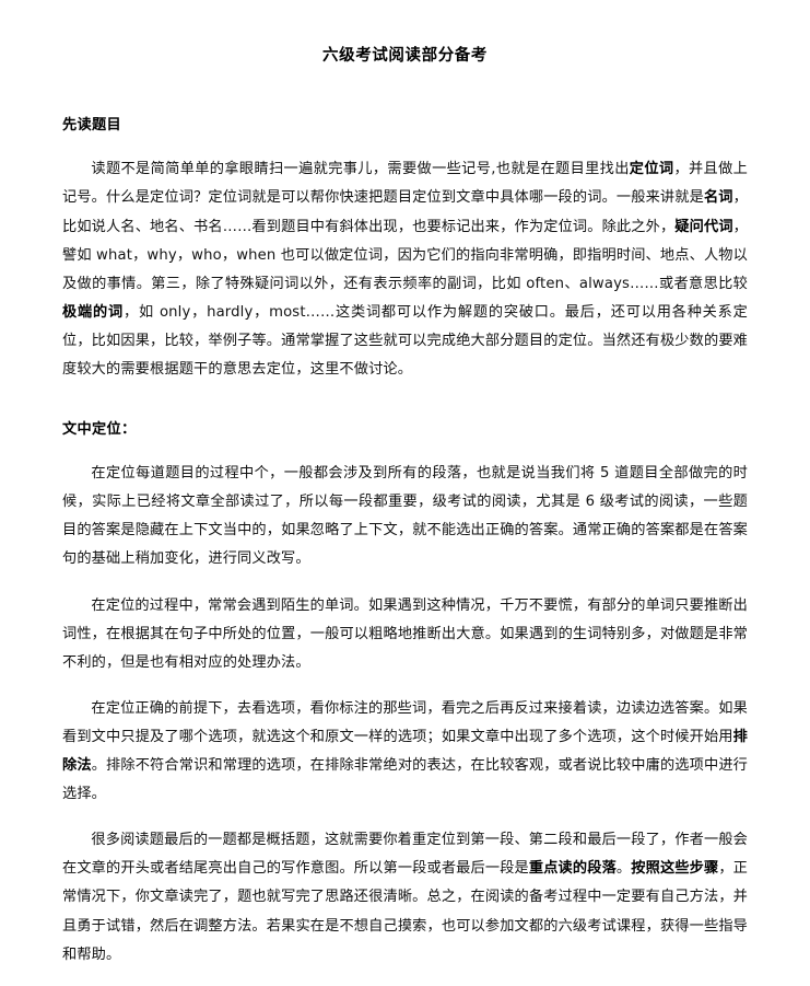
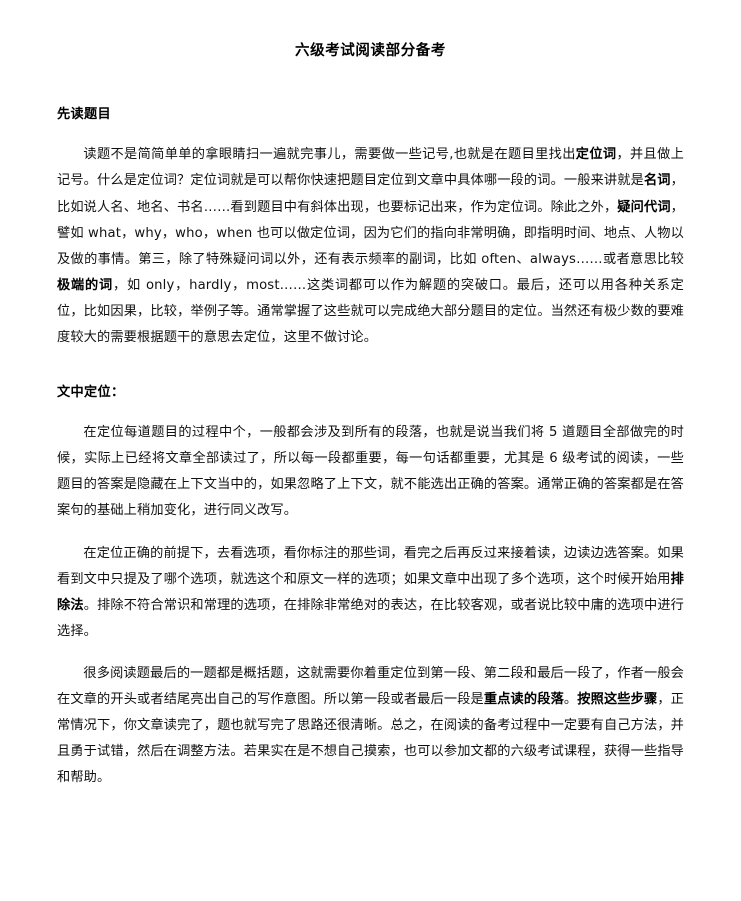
  六级考试阅读部分备考
  先读题目
  读题不是简简单单的拿眼睛扫一遍就完事儿，需要做一些记号,也就是在题目里找出定位词，并且做上记号。什么是定位词？定位词就是可以帮你快速把题目定位到文章中具体哪一段的词。一般来讲就是名词，比如说人名、地名、书名……看到题目中有斜体出现，也要标记出来，作为定位词。除此之外，疑问代词，譬如 what，why，who，when 也可以做定位词，因为它们的指向非常明确，即指明时间、地点、人物以及做的事情。第三，除了特殊疑问词以外，还有表示频率的副词，比如 often、always……或者意思比较极端的词，如 only，hardly，most……这类词都可以作为解题的突破口。最后，还可以用各种关系定位，比如因果，比较，举例子等。通常掌握了这些就可以完成绝大部分题目的定位。当然还有极少数的要难度较大的需要根据题干的意思去定位，这里不做讨论。
  文中定位：
- 在定位每道题目的过程中个，一般都会涉及到所有的段落，也就是说当我们将 5 道题目全部做完的时候，实际上已经将文章全部读过了，所以每一段都重要，级考试的阅读，尤其是 6 级考试的阅读，一些题目的答案是隐藏在上下文当中的，如果忽略了上下文，就不能选出正确的答案。通常正确的答案都是在答案句的基础上稍加变化，进行同义改写。
+ 在定位每道题目的过程中个，一般都会涉及到所有的段落，也就是说当我们将 5 道题目全部做完的时候，实际上已经将文章全部读过了，所以每一段都重要，每一句话都重要，尤其是 6 级考试的阅读，一些题目的答案是隐藏在上下文当中的，如果忽略了上下文，就不能选出正确的答案。通常正确的答案都是在答案句的基础上稍加变化，进行同义改写。
- 在定位的过程中，常常会遇到陌生的单词。如果遇到这种情况，千万不要慌，有部分的单词只要推断出词性，在根据其在句子中所处的位置，一般可以粗略地推断出大意。如果遇到的生词特别多，对做题是非常不利的，但是也有相对应的处理办法。
  在定位正确的前提下，去看选项，看你标注的那些词，看完之后再反过来接着读，边读边选答案。如果看到文中只提及了哪个选项，就选这个和原文一样的选项；如果文章中出现了多个选项，这个时候开始用排除法。排除不符合常识和常理的选项，在排除非常绝对的表达，在比较客观，或者说比较中庸的选项中进行选择。
  很多阅读题最后的一题都是概括题，这就需要你着重定位到第一段、第二段和最后一段了，作者一般会在文章的开头或者结尾亮出自己的写作意图。所以第一段或者最后一段是重点读的段落。按照这些步骤，正常情况下，你文章读完了，题也就写完了思路还很清晰。总之，在阅读的备考过程中一定要有自己方法，并且勇于试错，然后在调整方法。若果实在是不想自己摸索，也可以参加文都的六级考试课程，获得一些指导和帮助。
